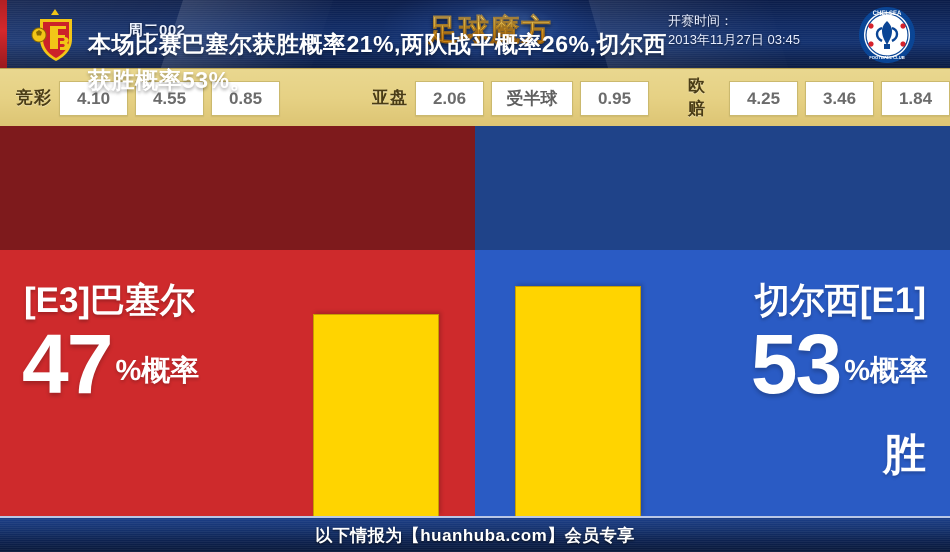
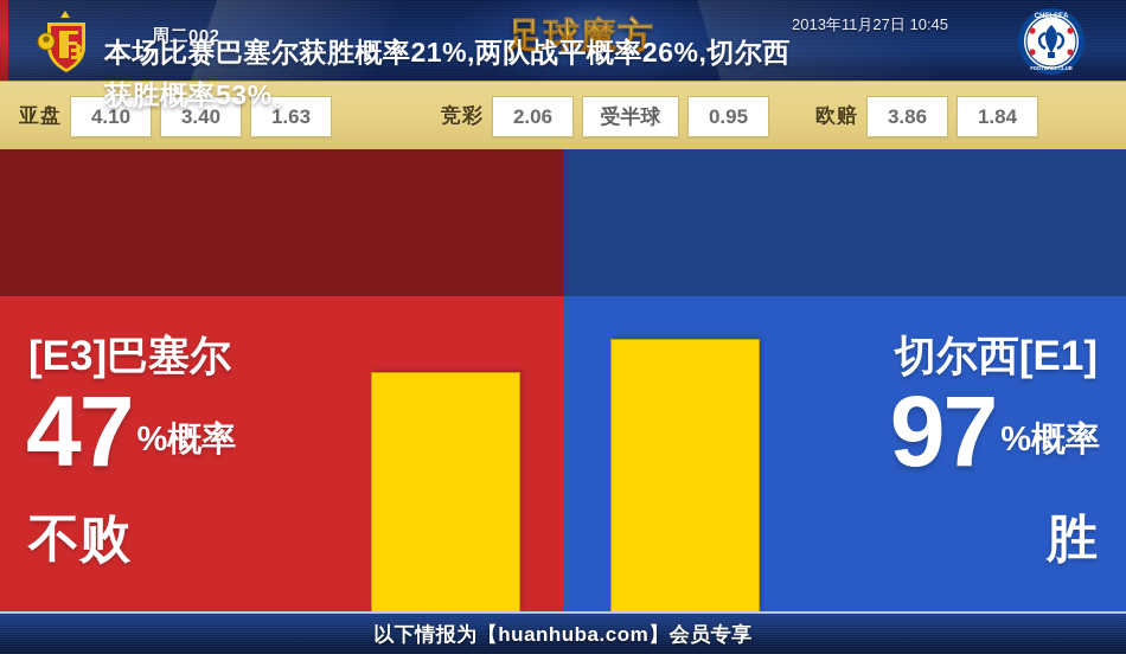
  周二002
  足球魔方
- 开赛时间：
- 2013年11月27日 03:45
+ 2013年11月27日 10:45
- 竞彩
+ 亚盘
  4.10
- 4.55
+ 3.40
- 0.85
+ 1.63
- 亚盘
+ 竞彩
  2.06
  受半球
  0.95
  欧赔
- 4.25
- 3.46
+ 3.86
  1.84
  本场比赛巴塞尔获胜概率21%,两队战平概率26%,切尔西
  获胜概率53%。
  [E3]巴塞尔
  47
  %概率
+ 不败
  切尔西[E1]
- 53
+ 97
  %概率
  胜
  以下情报为【huanhuba.com】会员专享
